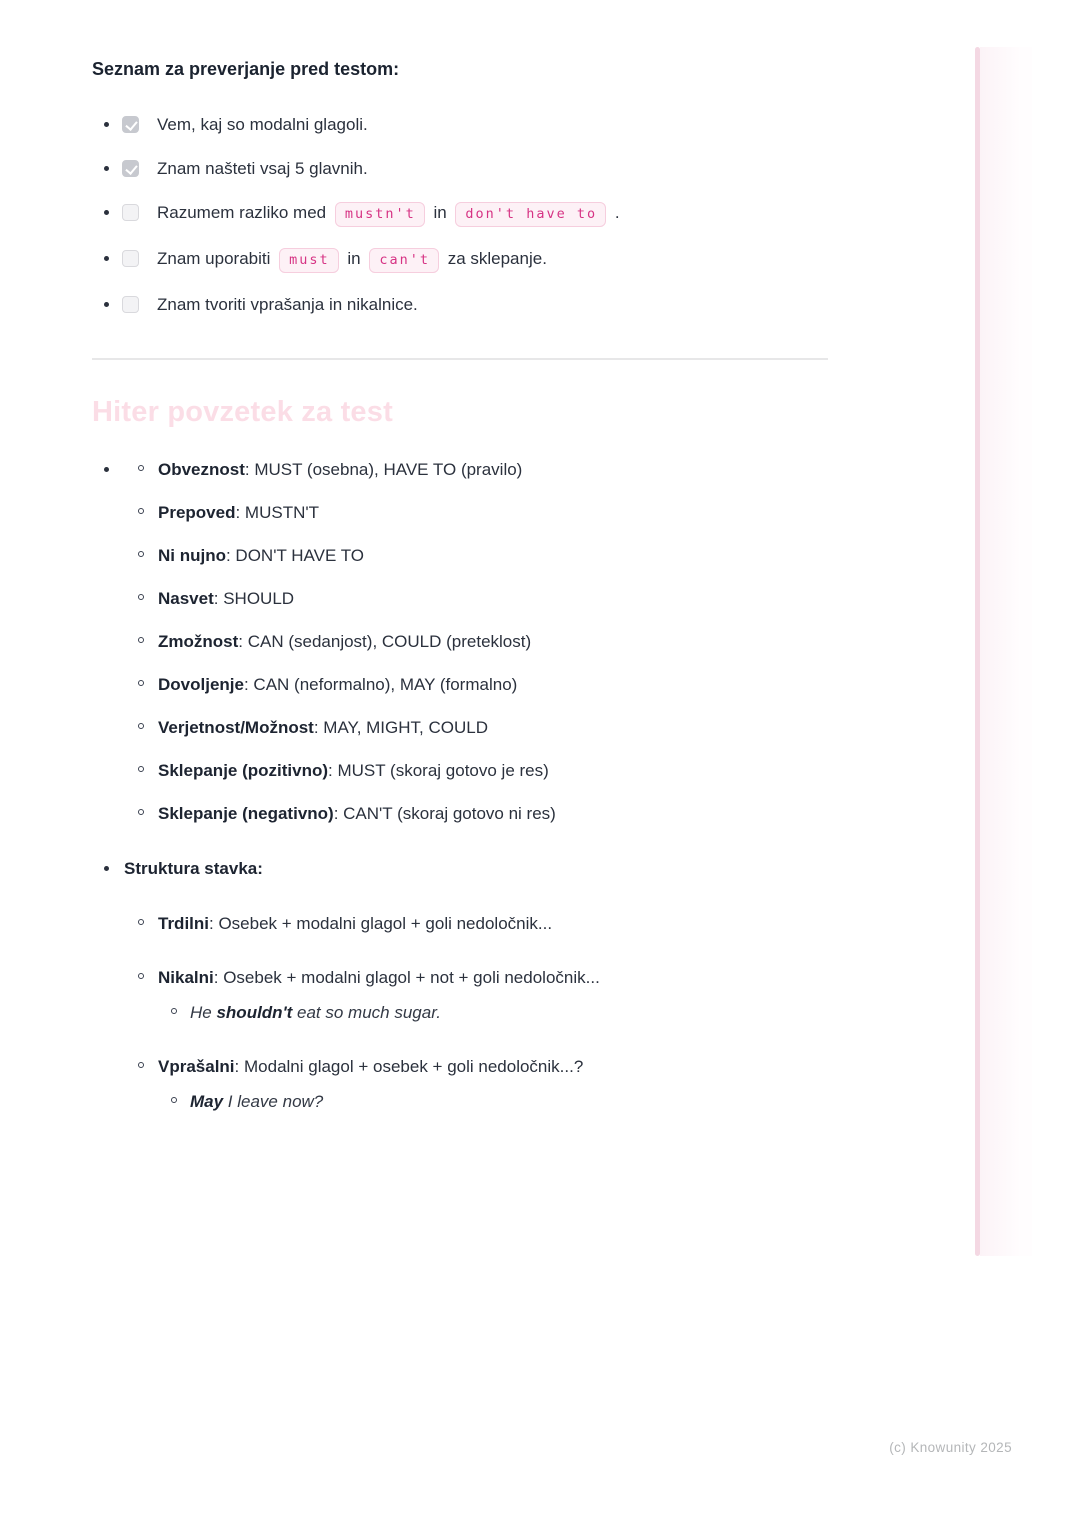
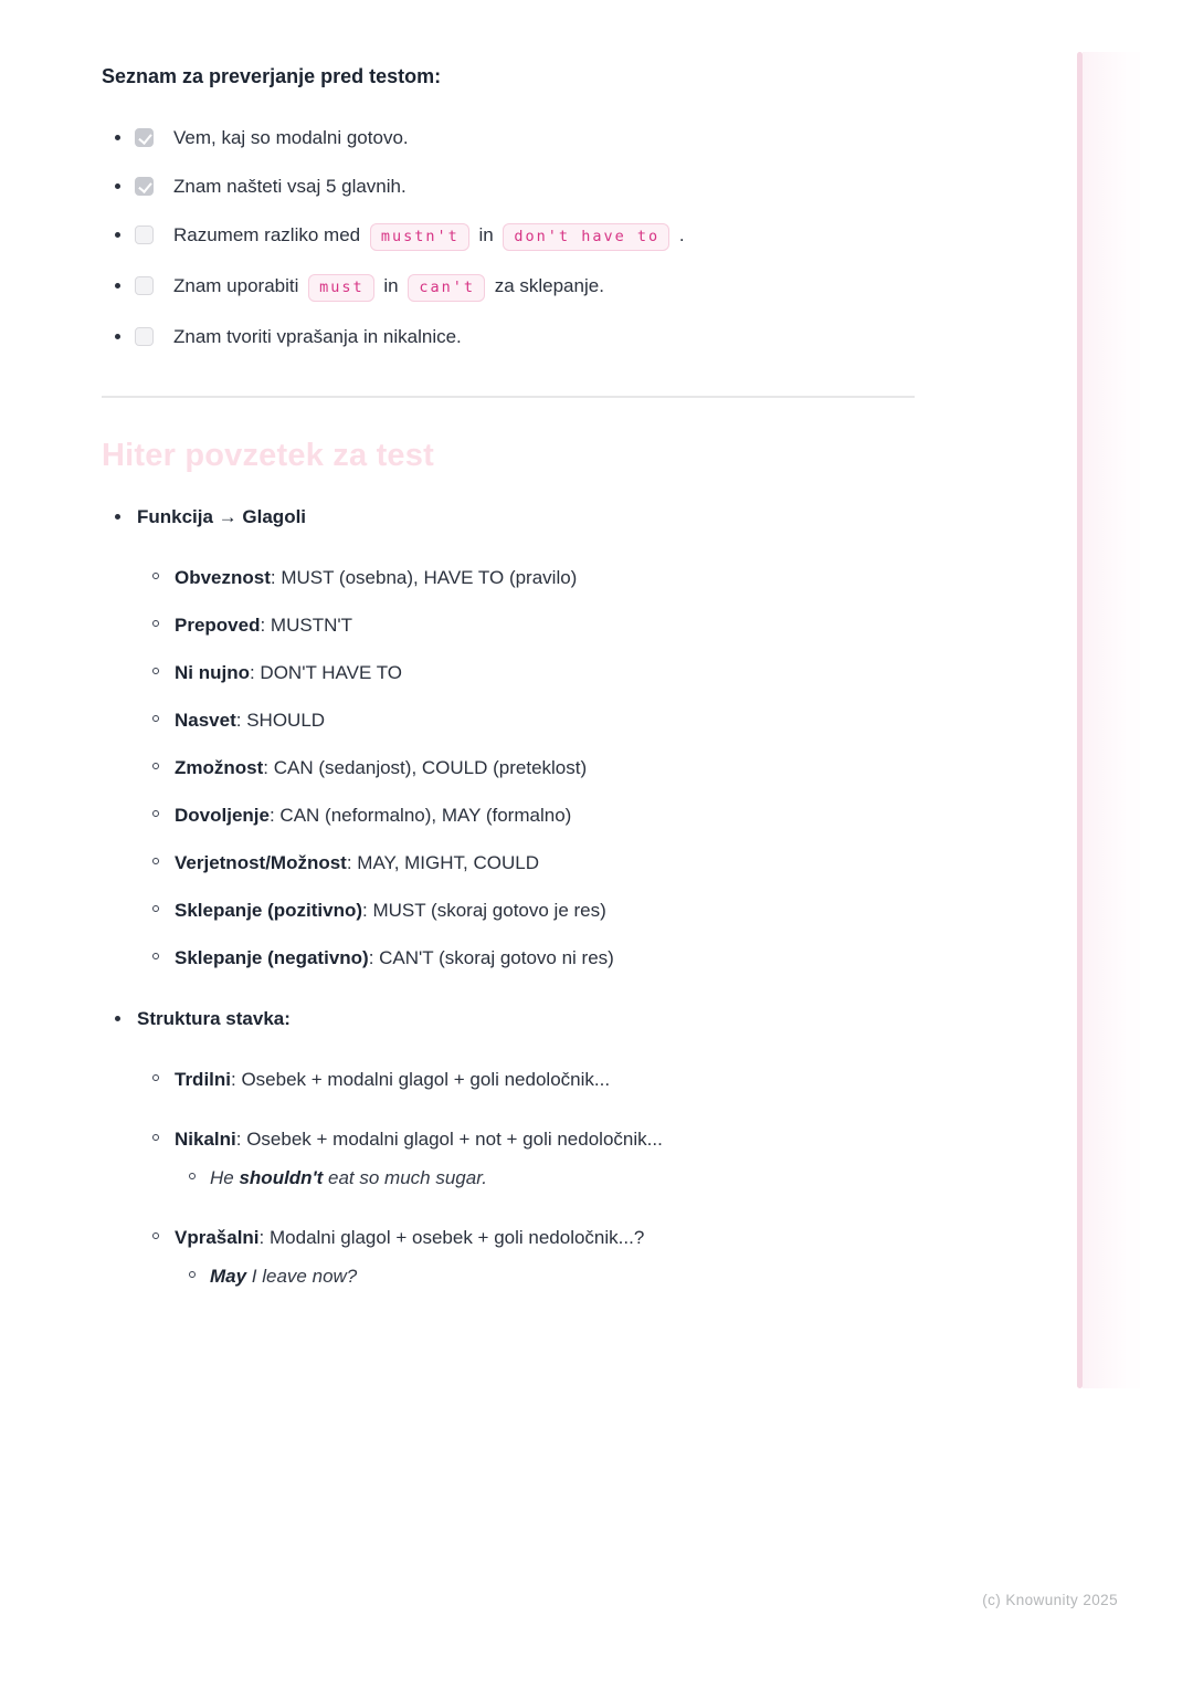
  Seznam za preverjanje pred testom:
- Vem, kaj so modalni glagoli.
+ Vem, kaj so modalni gotovo.
  Znam našteti vsaj 5 glavnih.
  Razumem razliko med mustn't in don't have to .
  Znam uporabiti must in can't za sklepanje.
  Znam tvoriti vprašanja in nikalnice.
  Hiter povzetek za test
+ Funkcija → Glagoli
  Obveznost: MUST (osebna), HAVE TO (pravilo)
  Prepoved: MUSTN'T
  Ni nujno: DON'T HAVE TO
  Nasvet: SHOULD
  Zmožnost: CAN (sedanjost), COULD (preteklost)
  Dovoljenje: CAN (neformalno), MAY (formalno)
  Verjetnost/Možnost: MAY, MIGHT, COULD
  Sklepanje (pozitivno): MUST (skoraj gotovo je res)
  Sklepanje (negativno): CAN'T (skoraj gotovo ni res)
  Struktura stavka:
  Trdilni: Osebek + modalni glagol + goli nedoločnik...
  Nikalni: Osebek + modalni glagol + not + goli nedoločnik...
  He shouldn't eat so much sugar.
  Vprašalni: Modalni glagol + osebek + goli nedoločnik...?
  May I leave now?
  (c) Knowunity 2025
